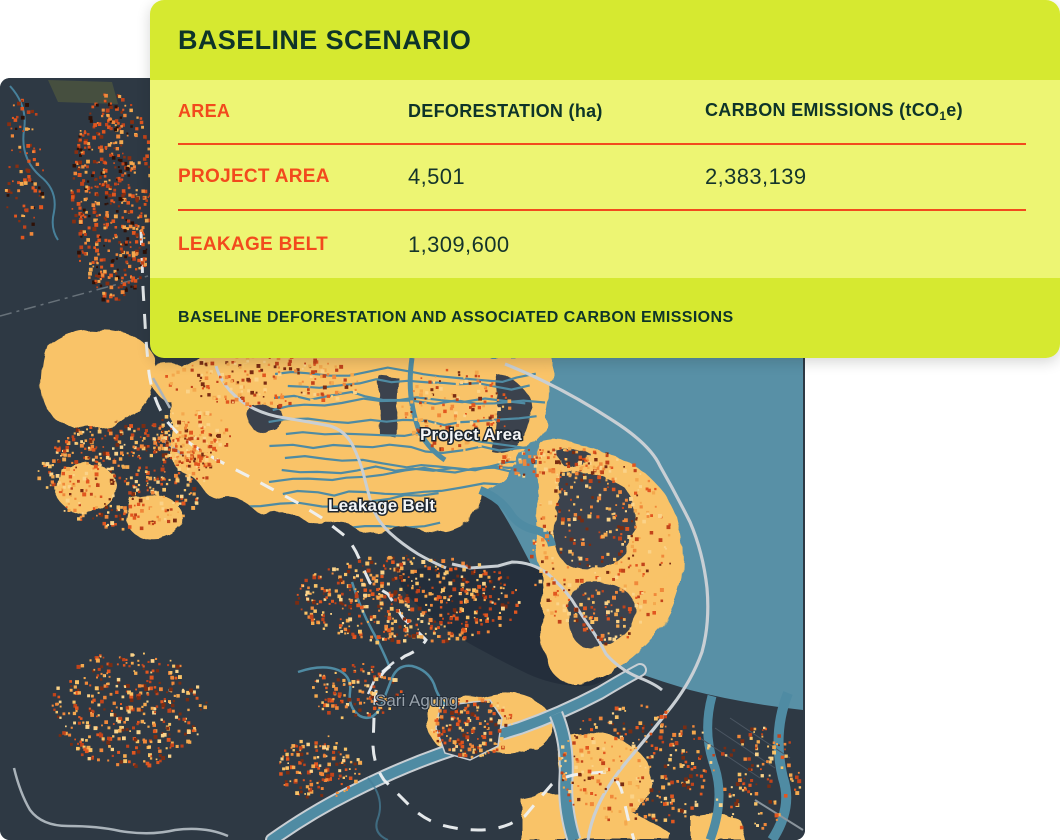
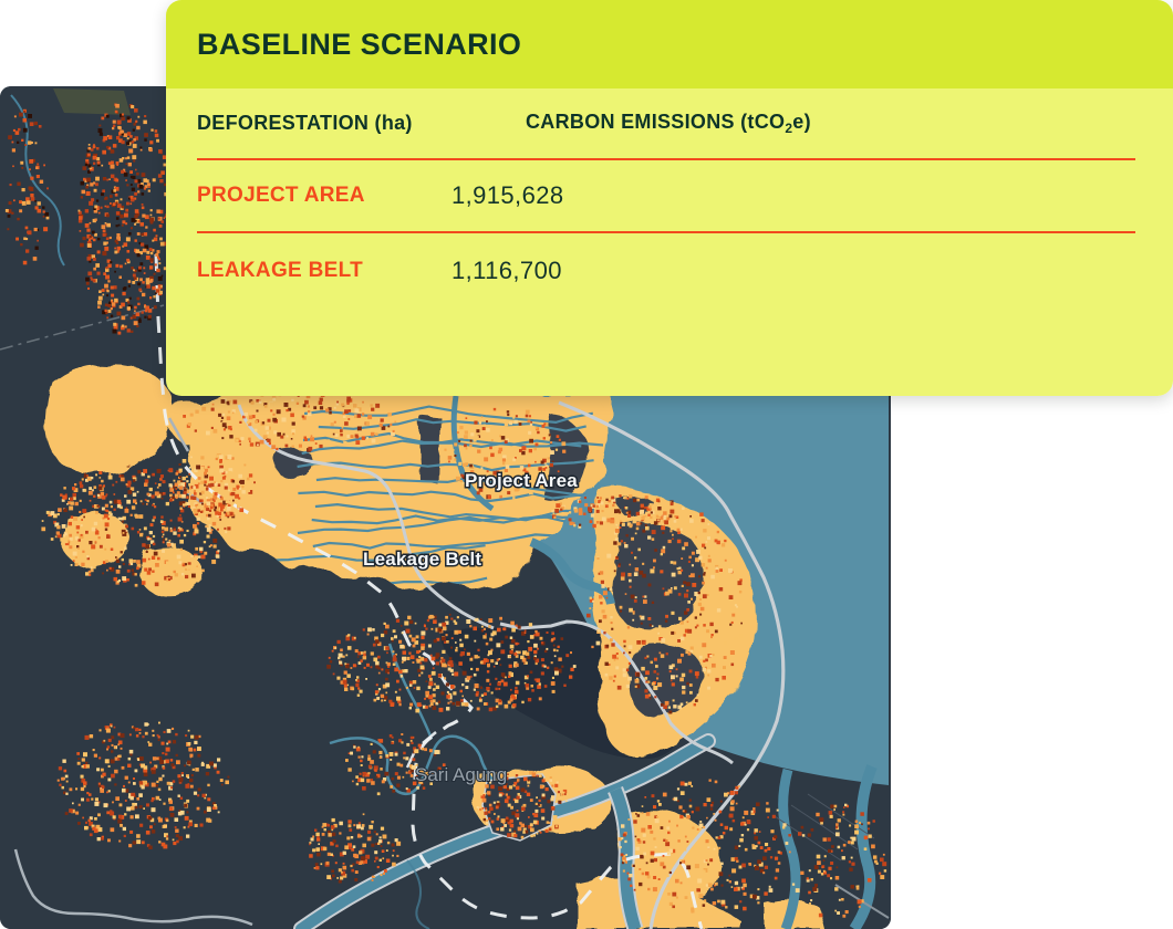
  Project Area
  Leakage Belt
  Sari Agung
  BASELINE SCENARIO
- AREA
  DEFORESTATION (ha)
- CARBON EMISSIONS (tCO1e)
+ CARBON EMISSIONS (tCO2e)
  PROJECT AREA
- 4,501
- 2,383,139
+ 1,915,628
  LEAKAGE BELT
- 1,309,600
+ 1,116,700
- BASELINE DEFORESTATION AND ASSOCIATED CARBON EMISSIONS
